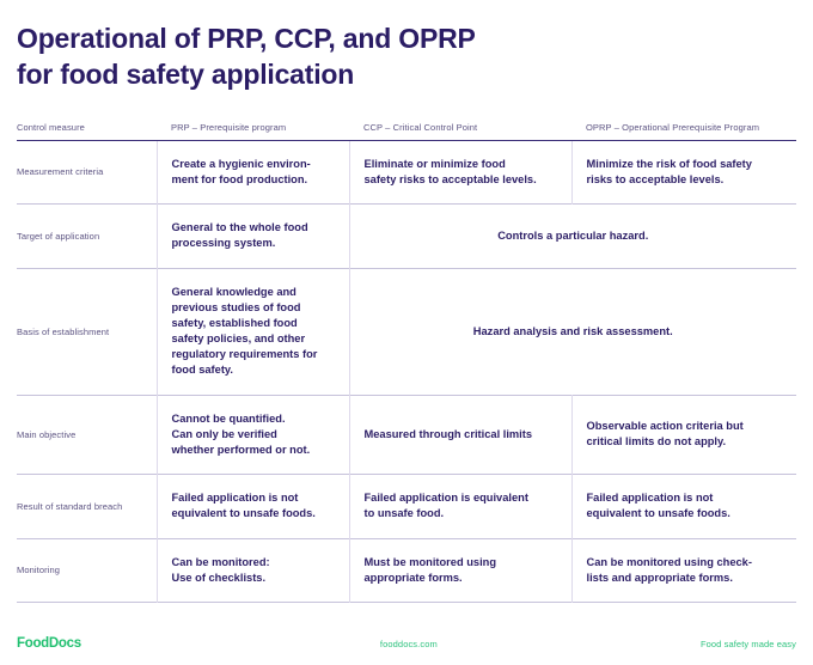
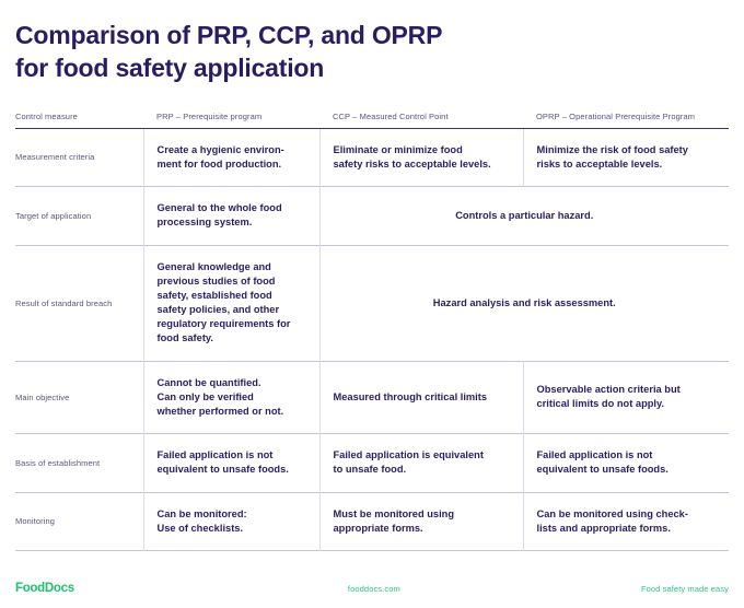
- Operational of PRP, CCP, and OPRP
+ Comparison of PRP, CCP, and OPRP
  for food safety application
- Control measure	PRP – Prerequisite program	CCP – Critical Control Point	OPRP – Operational Prerequisite Program
+ Control measure	PRP – Prerequisite program	CCP – Measured Control Point	OPRP – Operational Prerequisite Program
  Measurement criteria	Create a hygienic environ-ment for food production.	Eliminate or minimize foodsafety risks to acceptable levels.	Minimize the risk of food safetyrisks to acceptable levels.
  Target of application	General to the whole foodprocessing system.	Controls a particular hazard.
- Basis of establishment	General knowledge andprevious studies of foodsafety, established foodsafety policies, and otherregulatory requirements forfood safety.	Hazard analysis and risk assessment.
+ Result of standard breach	General knowledge andprevious studies of foodsafety, established foodsafety policies, and otherregulatory requirements forfood safety.	Hazard analysis and risk assessment.
  Main objective	Cannot be quantified.Can only be verifiedwhether performed or not.	Measured through critical limits	Observable action criteria butcritical limits do not apply.
- Result of standard breach	Failed application is notequivalent to unsafe foods.	Failed application is equivalentto unsafe food.	Failed application is notequivalent to unsafe foods.
+ Basis of establishment	Failed application is notequivalent to unsafe foods.	Failed application is equivalentto unsafe food.	Failed application is notequivalent to unsafe foods.
  Monitoring	Can be monitored:Use of checklists.	Must be monitored usingappropriate forms.	Can be monitored using check-lists and appropriate forms.
  FoodDocs
  fooddocs.com
  Food safety made easy
